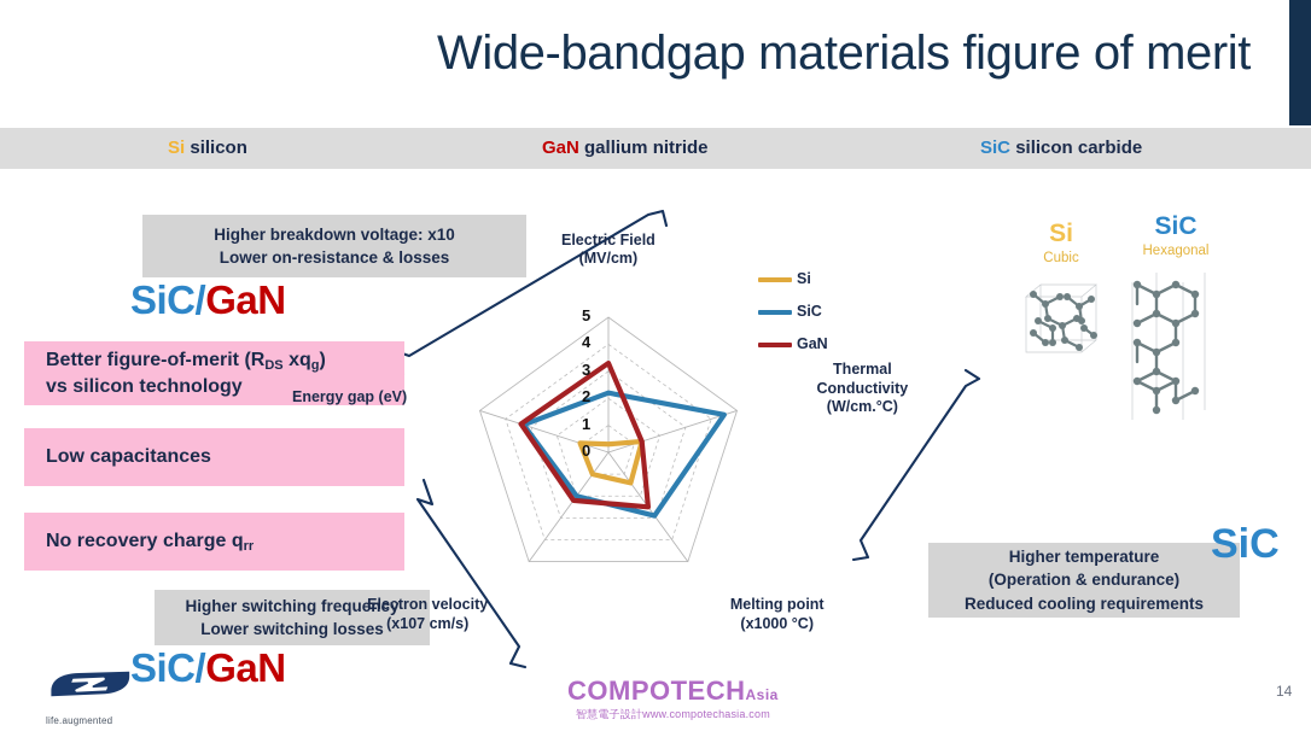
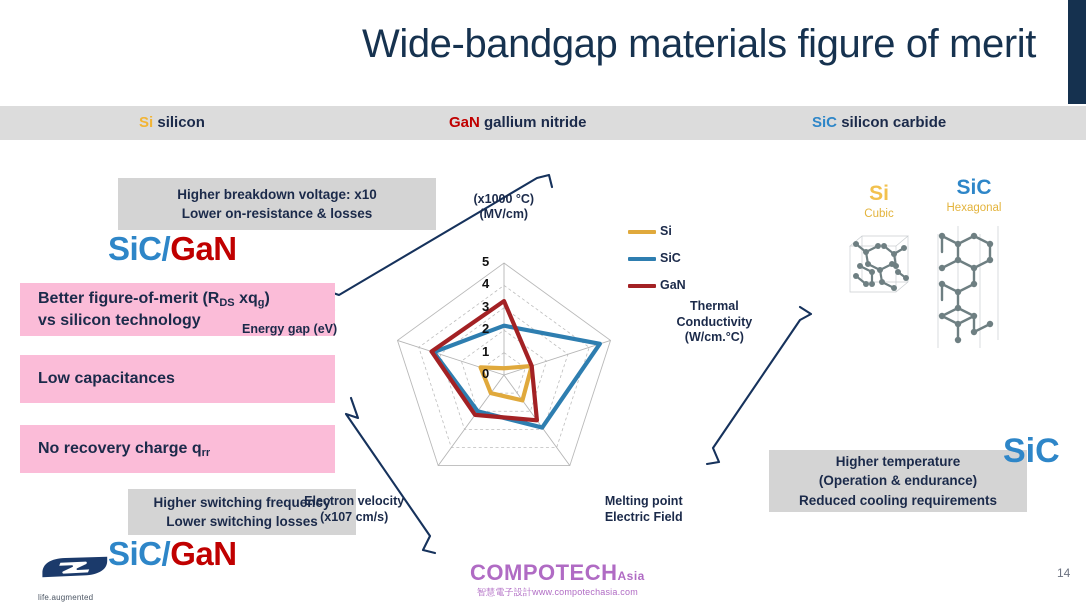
  Wide-bandgap materials figure of merit
  Si silicon
  GaN gallium nitride
  SiC silicon carbide
  Higher breakdown voltage: x10
  Lower on-resistance & losses
  Higher switching frequency
  Lower switching losses
  Higher temperature
  (Operation & endurance)
  Reduced cooling requirements
  Better figure-of-merit (RDS xqg)
  vs silicon technology
  Low capacitances
  No recovery charge qrr
  SiC/GaN
  SiC/GaN
  SiC
  Si
  Cubic
  SiC
  Hexagonal
  0
  1
  2
  3
  4
  5
- Electric Field
+ (x1000 °C)
  (MV/cm)
  Thermal
  Conductivity
  (W/cm.°C)
  Melting point
- (x1000 °C)
+ Electric Field
  Electron velocity
  (x107 cm/s)
  Energy gap (eV)
  Si
  SiC
  GaN
  life.augmented
  COMPOTECHAsia
  智慧電子設計www.compotechasia.com
  14
